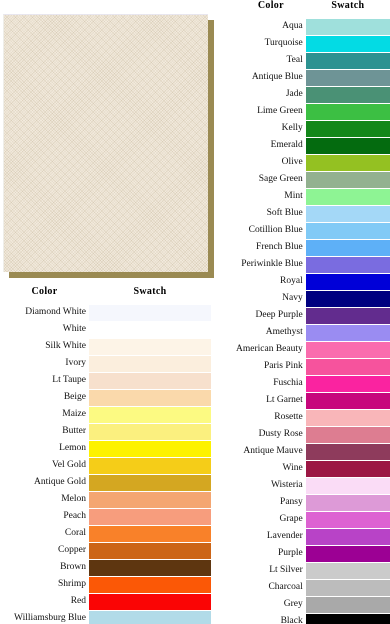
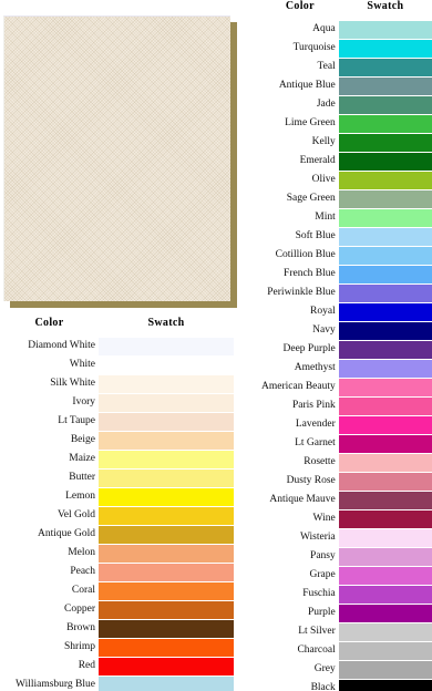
  Color	Swatch
  Diamond White
  White
  Silk White
  Ivory
  Lt Taupe
  Beige
  Maize
  Butter
  Lemon
  Vel Gold
  Antique Gold
  Melon
  Peach
  Coral
  Copper
  Brown
  Shrimp
  Red
  Williamsburg Blue
  Color	Swatch
  Aqua
  Turquoise
  Teal
  Antique Blue
  Jade
  Lime Green
  Kelly
  Emerald
  Olive
  Sage Green
  Mint
  Soft Blue
  Cotillion Blue
  French Blue
  Periwinkle Blue
  Royal
  Navy
  Deep Purple
  Amethyst
  American Beauty
  Paris Pink
- Fuschia
+ Lavender
  Lt Garnet
  Rosette
  Dusty Rose
  Antique Mauve
  Wine
  Wisteria
  Pansy
  Grape
- Lavender
+ Fuschia
  Purple
  Lt Silver
  Charcoal
  Grey
  Black
